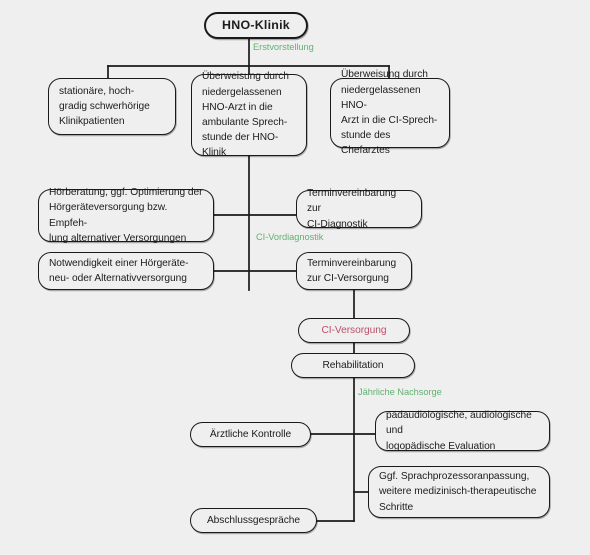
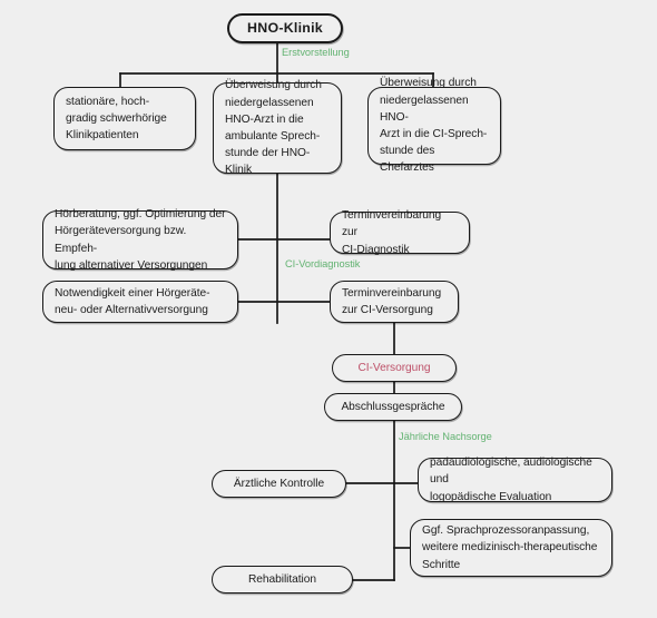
  HNO-Klinik
  stationäre, hoch-
  gradig schwerhörige
  Klinikpatienten
  Überweisung durch
  niedergelassenen
  HNO-Arzt in die
  ambulante Sprech-
  stunde der HNO-Klinik
  Überweisung durch
  niedergelassenen HNO-
  Arzt in die CI-Sprech-
  stunde des Chefarztes
  Hörberatung, ggf. Optimierung der
  Hörgeräteversorgung bzw. Empfeh-
  lung alternativer Versorgungen
  Terminvereinbarung zur
  CI-Diagnostik
  Notwendigkeit einer Hörgeräte-
  neu- oder Alternativversorgung
  Terminvereinbarung
  zur CI-Versorgung
  CI-Versorgung
- Rehabilitation
+ Abschlussgespräche
  Ärztliche Kontrolle
  pädaudiologische, audiologische und
  logopädische Evaluation
  Ggf. Sprachprozessoranpassung,
  weitere medizinisch-therapeutische
  Schritte
- Abschlussgespräche
+ Rehabilitation
  Erstvorstellung
  CI-Vordiagnostik
  Jährliche Nachsorge
